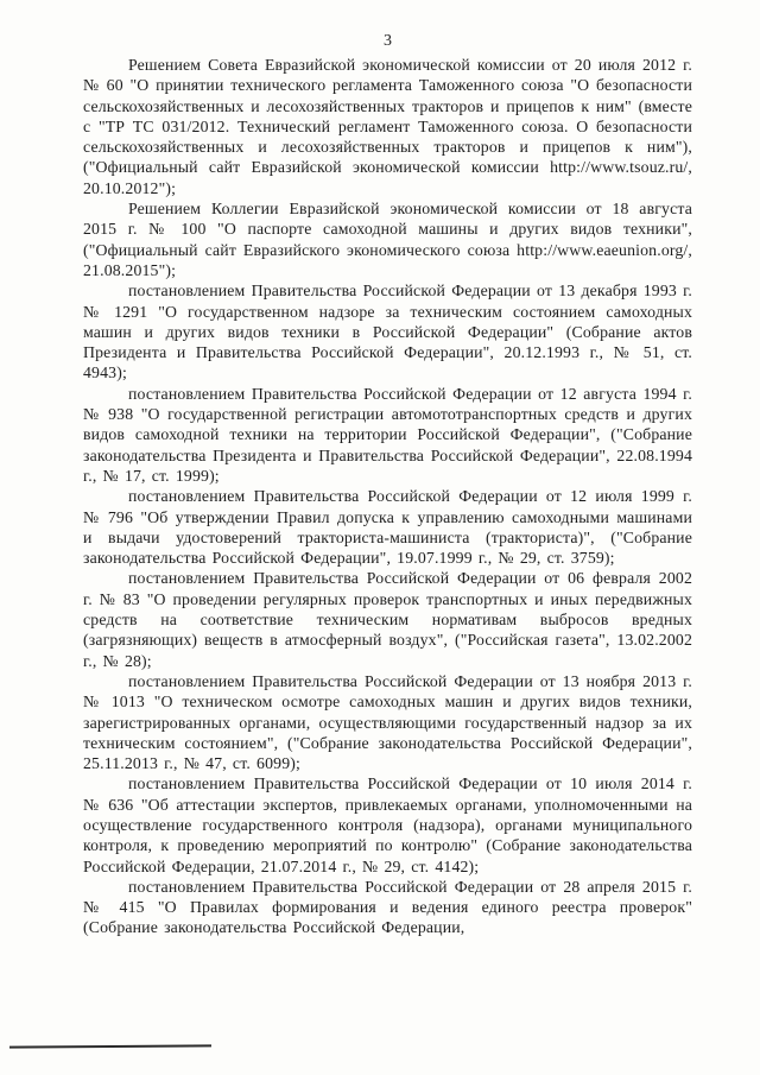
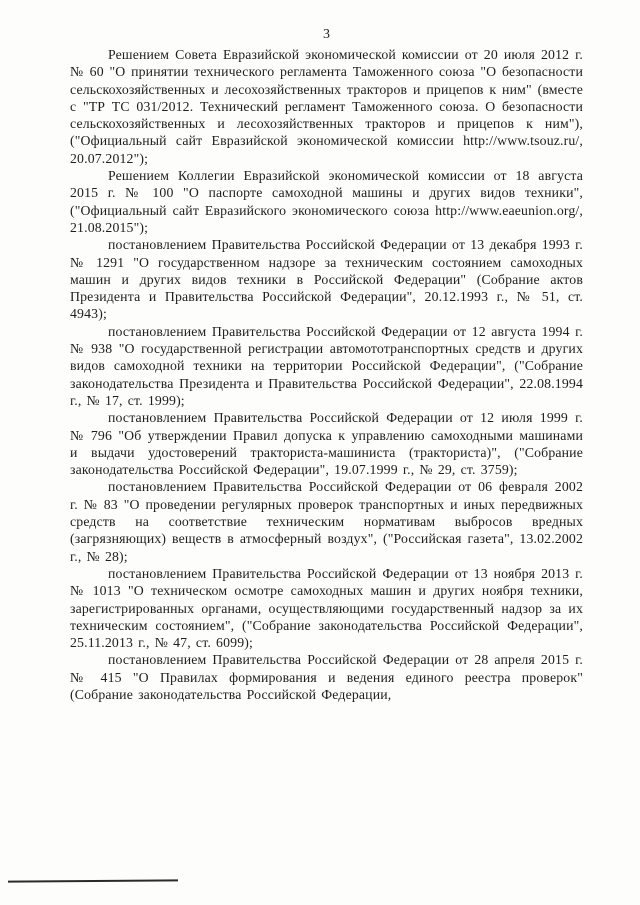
  3
- Решением Совета Евразийской экономической комиссии от 20 июля 2012 г. № 60 "О принятии технического регламента Таможенного союза "О безопасности сельскохозяйственных и лесохозяйственных тракторов и прицепов к ним" (вместе с "ТР ТС 031/2012. Технический регламент Таможенного союза. О безопасности сельскохозяйственных и лесохозяйственных тракторов и прицепов к ним"), ("Официальный сайт Евразийской экономической комиссии http://www.tsouz.ru/, 20.10.2012");
+ Решением Совета Евразийской экономической комиссии от 20 июля 2012 г. № 60 "О принятии технического регламента Таможенного союза "О безопасности сельскохозяйственных и лесохозяйственных тракторов и прицепов к ним" (вместе с "ТР ТС 031/2012. Технический регламент Таможенного союза. О безопасности сельскохозяйственных и лесохозяйственных тракторов и прицепов к ним"), ("Официальный сайт Евразийской экономической комиссии http://www.tsouz.ru/, 20.07.2012");
  Решением Коллегии Евразийской экономической комиссии от 18 августа 2015 г. № 100 "О паспорте самоходной машины и других видов техники", ("Официальный сайт Евразийского экономического союза http://www.eaeunion.org/, 21.08.2015");
  постановлением Правительства Российской Федерации от 13 декабря 1993 г. № 1291 "О государственном надзоре за техническим состоянием самоходных машин и других видов техники в Российской Федерации" (Собрание актов Президента и Правительства Российской Федерации", 20.12.1993 г., № 51, ст. 4943);
  постановлением Правительства Российской Федерации от 12 августа 1994 г. № 938 "О государственной регистрации автомототранспортных средств и других видов самоходной техники на территории Российской Федерации", ("Собрание законодательства Президента и Правительства Российской Федерации", 22.08.1994 г., № 17, ст. 1999);
  постановлением Правительства Российской Федерации от 12 июля 1999 г. № 796 "Об утверждении Правил допуска к управлению самоходными машинами и выдачи удостоверений тракториста-машиниста (тракториста)", ("Собрание законодательства Российской Федерации", 19.07.1999 г., № 29, ст. 3759);
  постановлением Правительства Российской Федерации от 06 февраля 2002 г. № 83 "О проведении регулярных проверок транспортных и иных передвижных средств на соответствие техническим нормативам выбросов вредных (загрязняющих) веществ в атмосферный воздух", ("Российская газета", 13.02.2002 г., № 28);
- постановлением Правительства Российской Федерации от 13 ноября 2013 г. № 1013 "О техническом осмотре самоходных машин и других видов техники, зарегистрированных органами, осуществляющими государственный надзор за их техническим состоянием", ("Собрание законодательства Российской Федерации", 25.11.2013 г., № 47, ст. 6099);
+ постановлением Правительства Российской Федерации от 13 ноября 2013 г. № 1013 "О техническом осмотре самоходных машин и других ноября техники, зарегистрированных органами, осуществляющими государственный надзор за их техническим состоянием", ("Собрание законодательства Российской Федерации", 25.11.2013 г., № 47, ст. 6099);
- постановлением Правительства Российской Федерации от 10 июля 2014 г. № 636 "Об аттестации экспертов, привлекаемых органами, уполномоченными на осуществление государственного контроля (надзора), органами муниципального контроля, к проведению мероприятий по контролю" (Собрание законодательства Российской Федерации, 21.07.2014 г., № 29, ст. 4142);
  постановлением Правительства Российской Федерации от 28 апреля 2015 г. № 415 "О Правилах формирования и ведения единого реестра проверок" (Собрание законодательства Российской Федерации,
